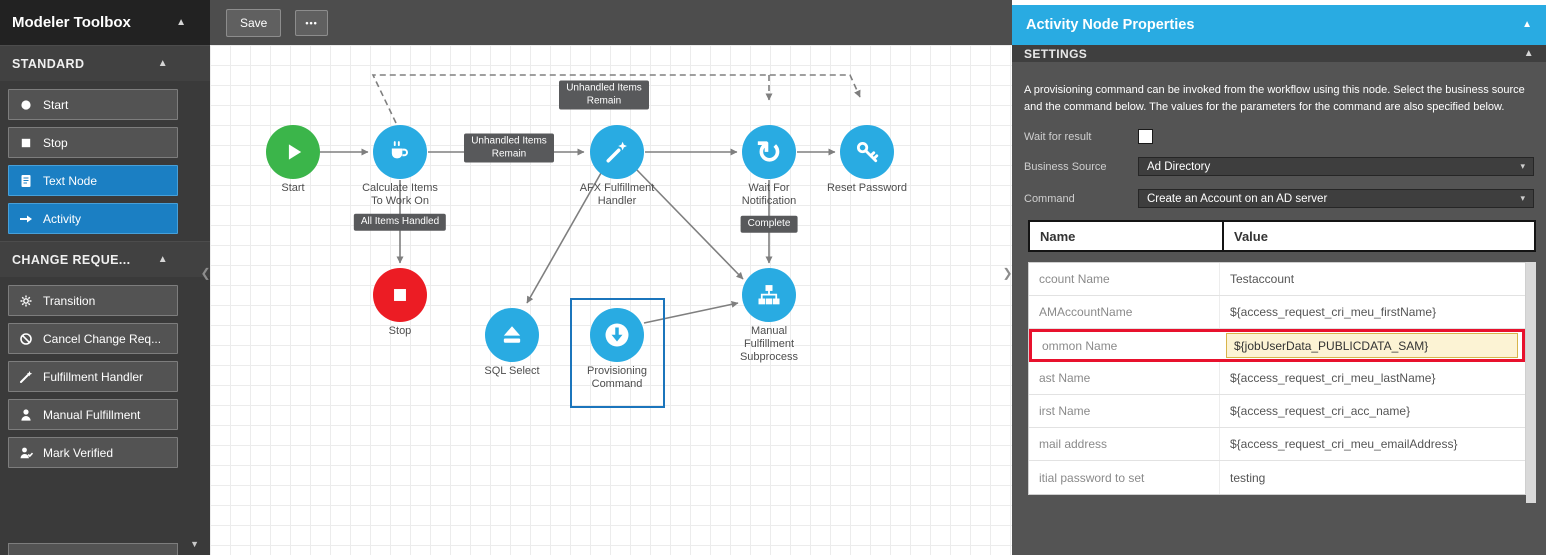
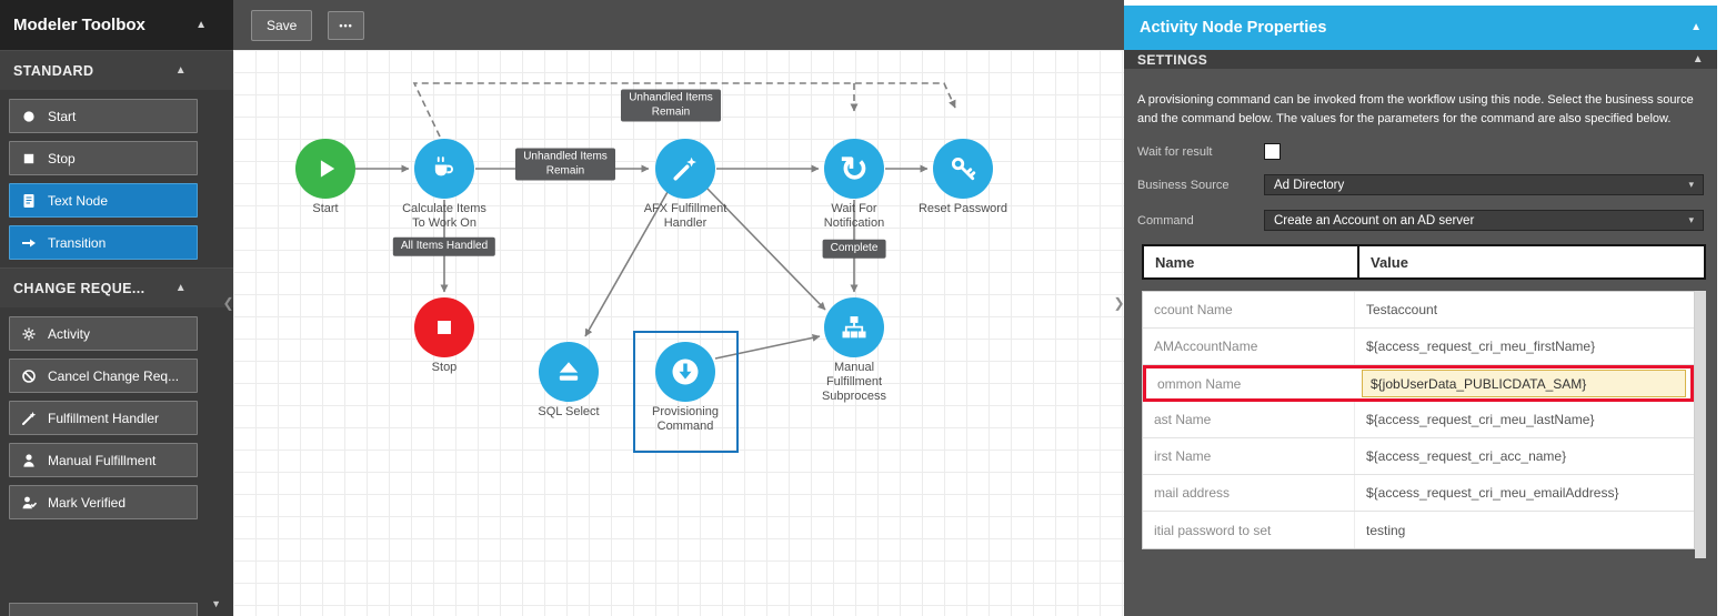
  Modeler Toolbox
  ▲
  STANDARD
  ▲
  Start
  Stop
  Text Node
- Activity
+ Transition
  CHANGE REQUE...
  ▲
- Transition
+ Activity
  Cancel Change Req...
  Fulfillment Handler
  Manual Fulfillment
  Mark Verified
  ▼
  Save
  •••
  Start
  Calculate Items To Work On
  AFX Fulfillment Handler
  ↻
  Wait For Notification
  Reset Password
  Stop
  SQL Select
  Provisioning Command
  Manual Fulfillment Subprocess
  Unhandled Items Remain
  Unhandled Items Remain
  All Items Handled
  Complete
  ❮
  ❯
  Activity Node Properties
  ▲
  SETTINGS
  ▲
  A provisioning command can be invoked from the workflow using this node. Select the business source and the command below. The values for the parameters for the command are also specified below.
  Wait for result
  Business Source
  Ad Directory
  ▾
  Command
  Create an Account on an AD server
  ▾
  Name
  Value
  ccount Name
  Testaccount
  AMAccountName
  ${access_request_cri_meu_firstName}
  ommon Name
  ${jobUserData_PUBLICDATA_SAM}
  ast Name
  ${access_request_cri_meu_lastName}
  irst Name
  ${access_request_cri_acc_name}
  mail address
  ${access_request_cri_meu_emailAddress}
  itial password to set
  testing
